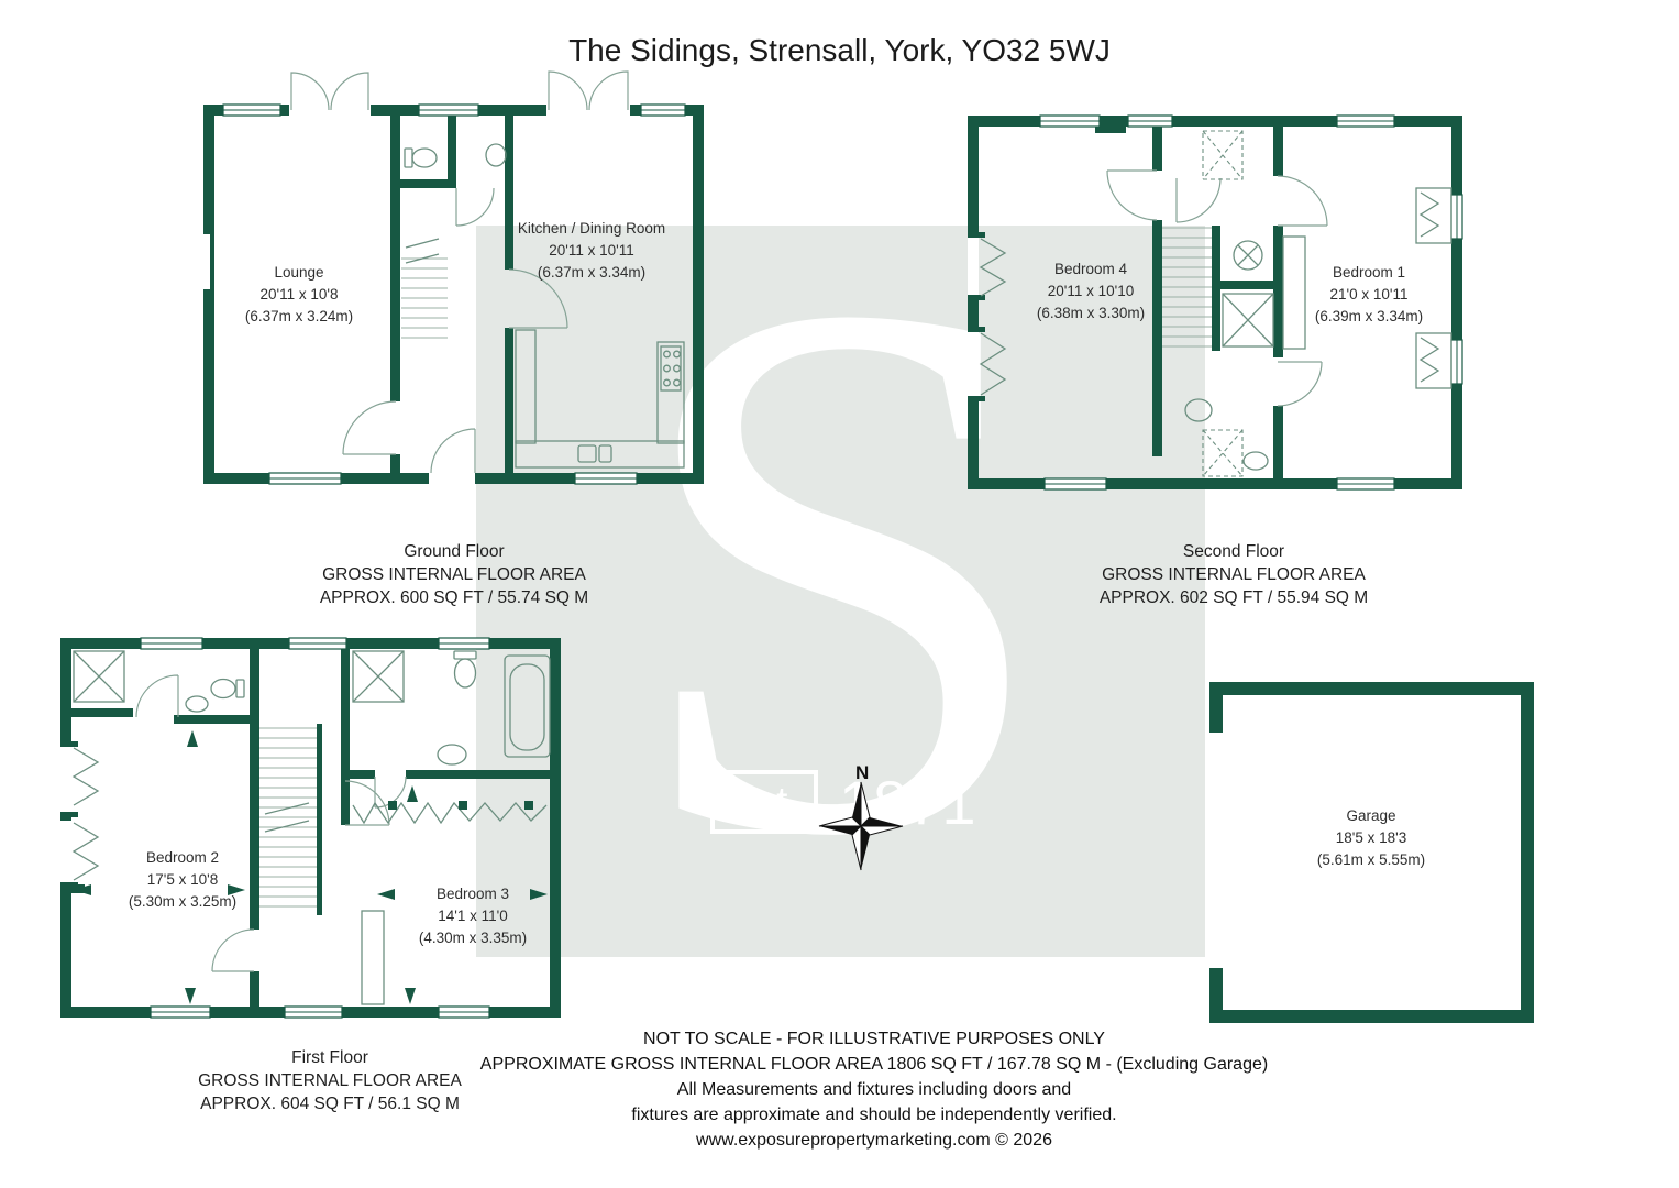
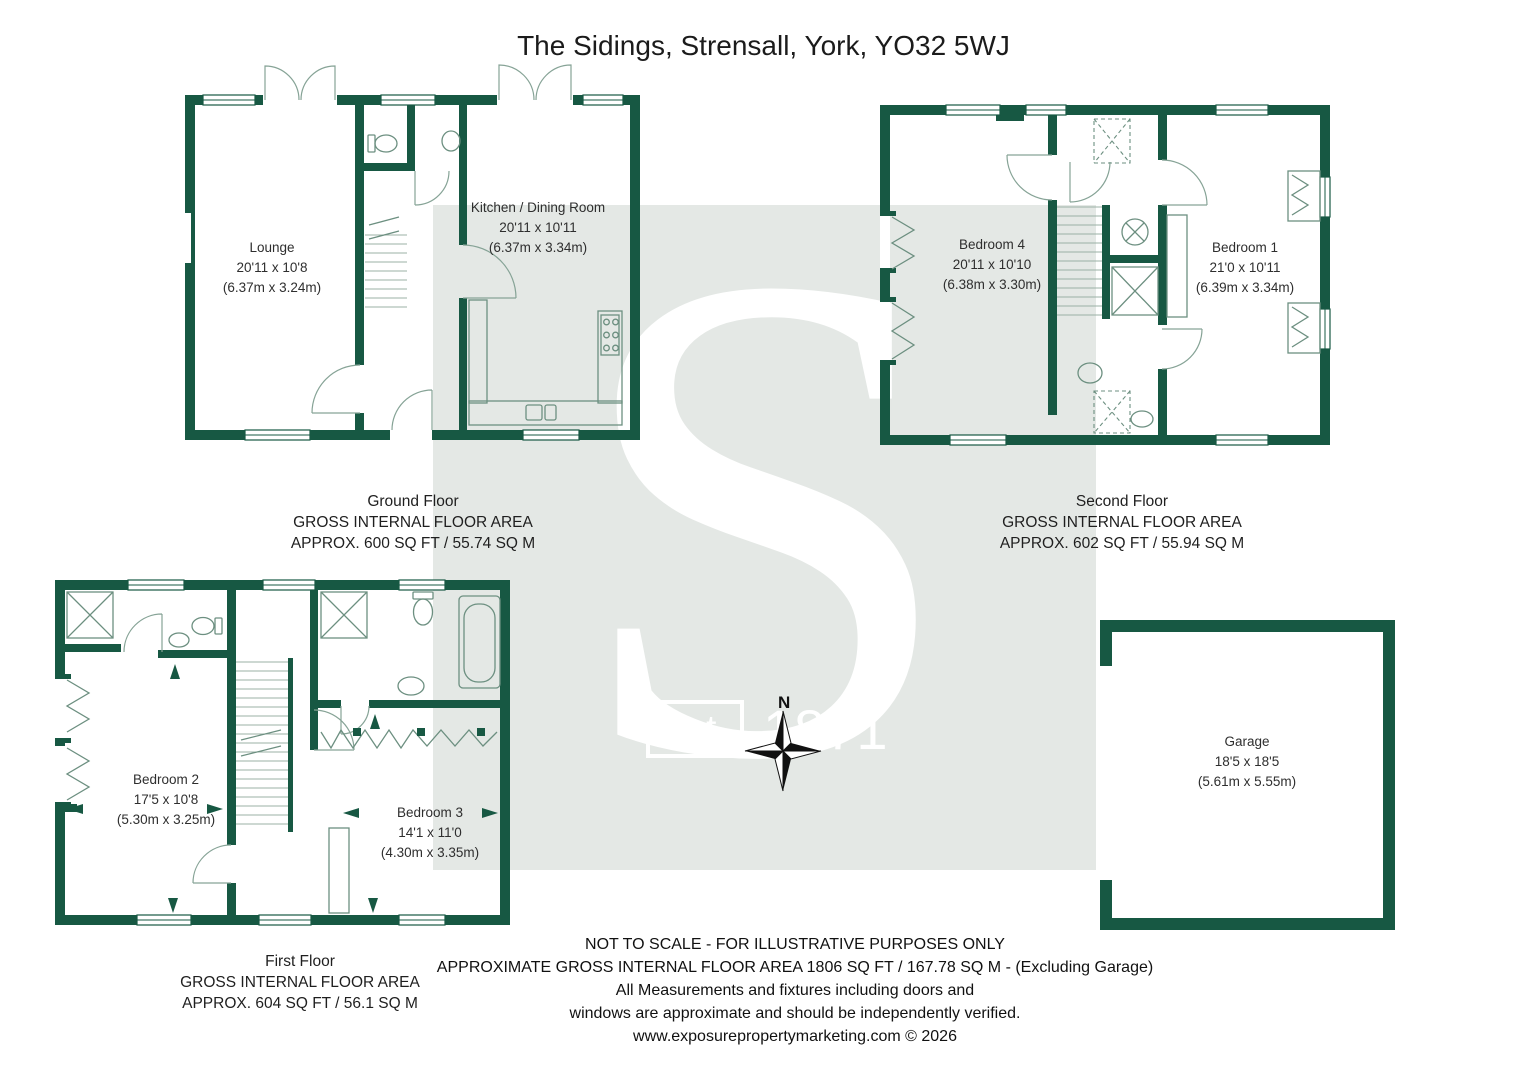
  The Sidings, Strensall, York, YO32 5WJ
  S
  871
  Est.
  N
  Lounge
  20'11 x 10'8
  (6.37m x 3.24m)
  Kitchen / Dining Room
  20'11 x 10'11
  (6.37m x 3.34m)
  Bedroom 4
  20'11 x 10'10
  (6.38m x 3.30m)
  Bedroom 1
  21'0 x 10'11
  (6.39m x 3.34m)
  Bedroom 2
  17'5 x 10'8
  (5.30m x 3.25m)
  Bedroom 3
  14'1 x 11'0
  (4.30m x 3.35m)
  Garage
- 18'5 x 18'3
+ 18'5 x 18'5
  (5.61m x 5.55m)
  Ground Floor
  GROSS INTERNAL FLOOR AREA
  APPROX. 600 SQ FT / 55.74 SQ M
  Second Floor
  GROSS INTERNAL FLOOR AREA
  APPROX. 602 SQ FT / 55.94 SQ M
  First Floor
  GROSS INTERNAL FLOOR AREA
  APPROX. 604 SQ FT / 56.1 SQ M
  NOT TO SCALE - FOR ILLUSTRATIVE PURPOSES ONLY
  APPROXIMATE GROSS INTERNAL FLOOR AREA 1806 SQ FT / 167.78 SQ M - (Excluding Garage)
  All Measurements and fixtures including doors and
- fixtures are approximate and should be independently verified.
+ windows are approximate and should be independently verified.
  www.exposurepropertymarketing.com © 2026
